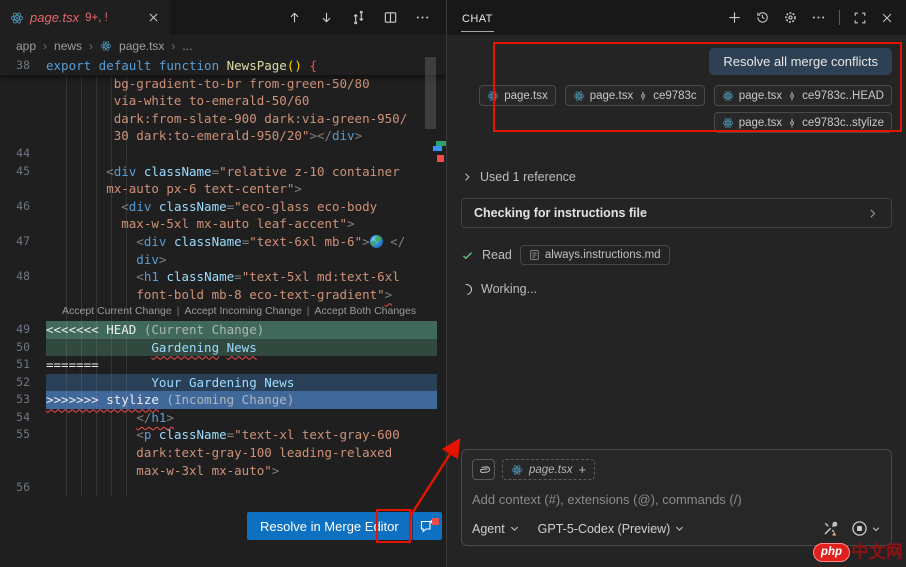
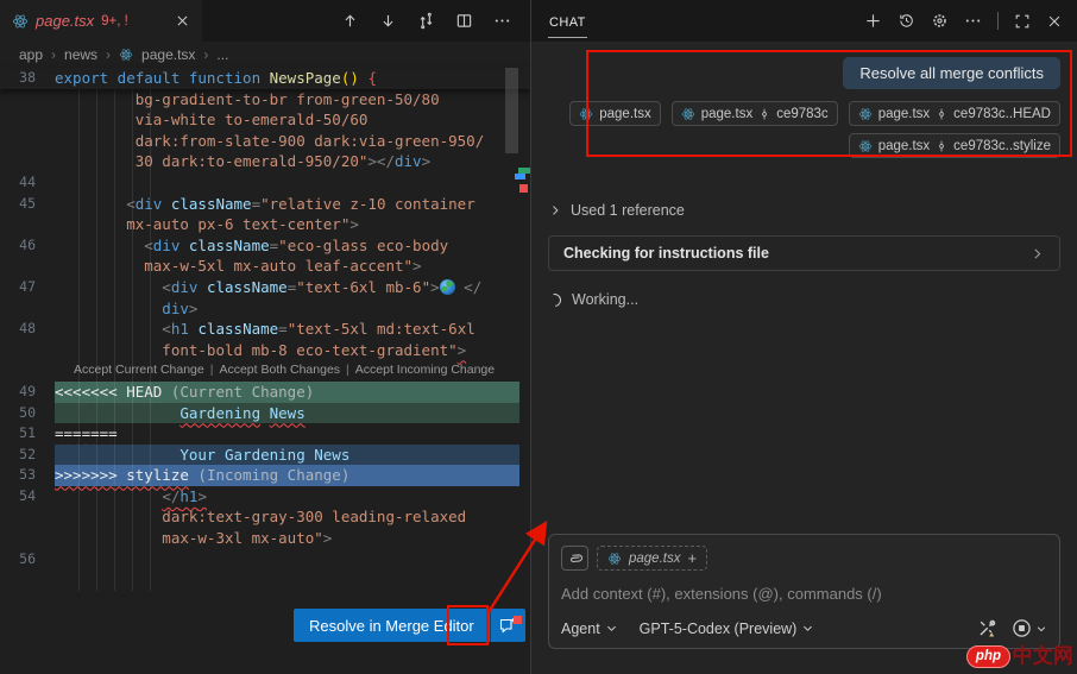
  page.tsx
  9+, !
  app
  ›
  news
  ›
  page.tsx
  ›
  ...
  38
  export default function NewsPage() {
  -gradient-to-br from-green-50/80
  a-white to-emerald-50/60
  rk:from-slate-900 dark:via-green-950/
  dark:to-emerald-950/20"></div>
  44
  45
  v className="relative z-10 container
  auto px-6 text-center">
  46
  div className="eco-glass eco-body
  ax-w-5xl mx-auto leaf-accent">
  47
  <div className="text-6xl mb-6"> </
  div>
  48
  <h1 className="text-5xl md:text-6xl
  font-bold mb-8 eco-text-gradient">
  |
- Accept Incoming Change
+ Accept Both Changes
  |
- Accept Both Changes
+ Accept Incoming Change
  49
  <<<D (Current Change)
  50
  Gardening News
  51
  52
  Your Gardening News
  53
  >>>lize (Incoming Change)
  54
  </h1>
- 55
- <p className="text-xl text-gray-600
- dark:text-gray-100 leading-relaxed
+ dark:text-gray-300 leading-relaxed
  max-w-3xl mx-auto">
  56
  Resolve in Merge Editor
  CHAT
  Resolve all merge conflicts
  page.tsx
  page.tsx
  ce9783c
  page.tsx
  ce9783c..HEAD
  page.tsx
  ce9783c..stylize
  Used 1 reference
  Checking for instructions file
- Read
- always.instructions.md
  Working...
  page.tsx
  +
  Add context (#), extensions (@), commands (/)
  Agent
  GPT-5-Codex (Preview)
  php
  中文网
